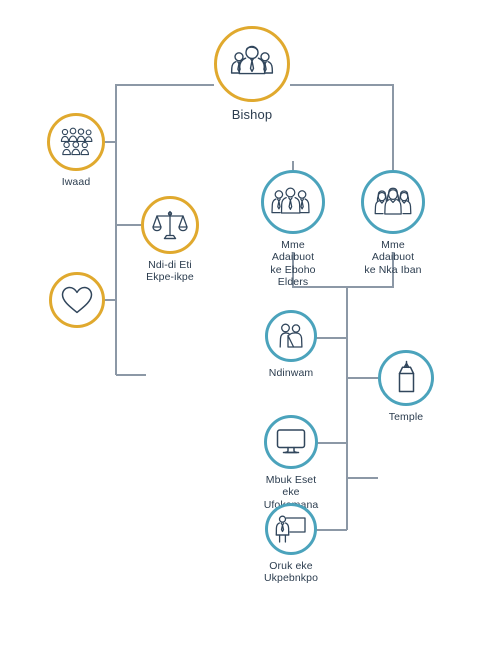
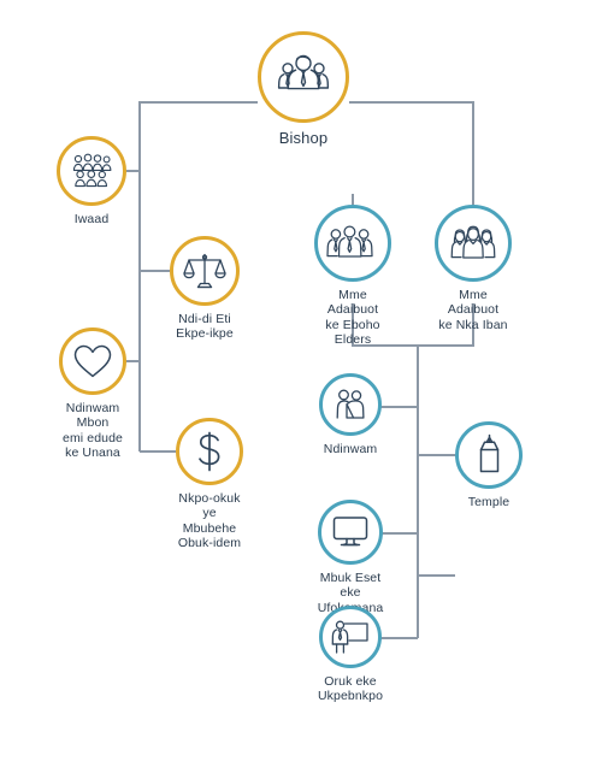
  Bishop
  Iwaad
  Ndi-di Eti Ekpe-ikpe
+ Ndinwam Mbon
+ emi edude
+ ke Unana
+ Nkpo-okuk
+ ye Mbubehe
+ Obuk-idem
  Mme Adaibuot
  ke Eboho Elders
  Mme Adaibuot
  ke Nka Iban
  Ndinwam
  Temple
  Mbuk Eset eke
  Oruk eke
  Ukpebnkpo
